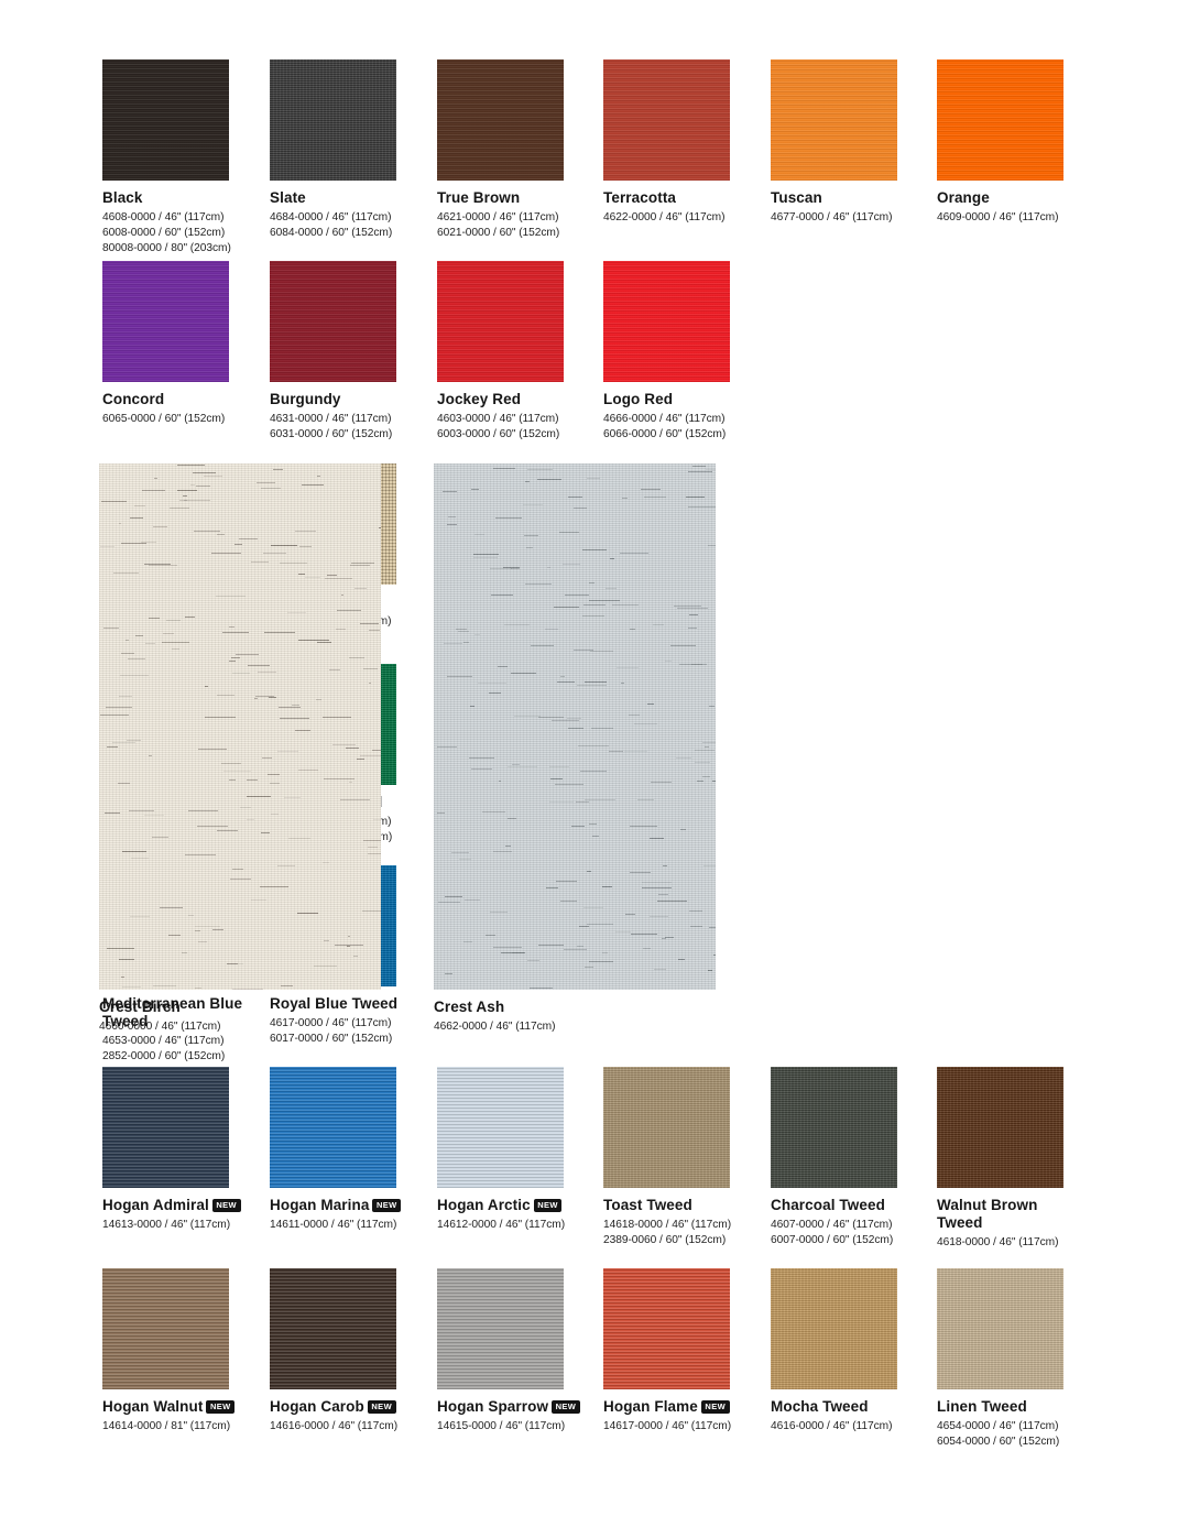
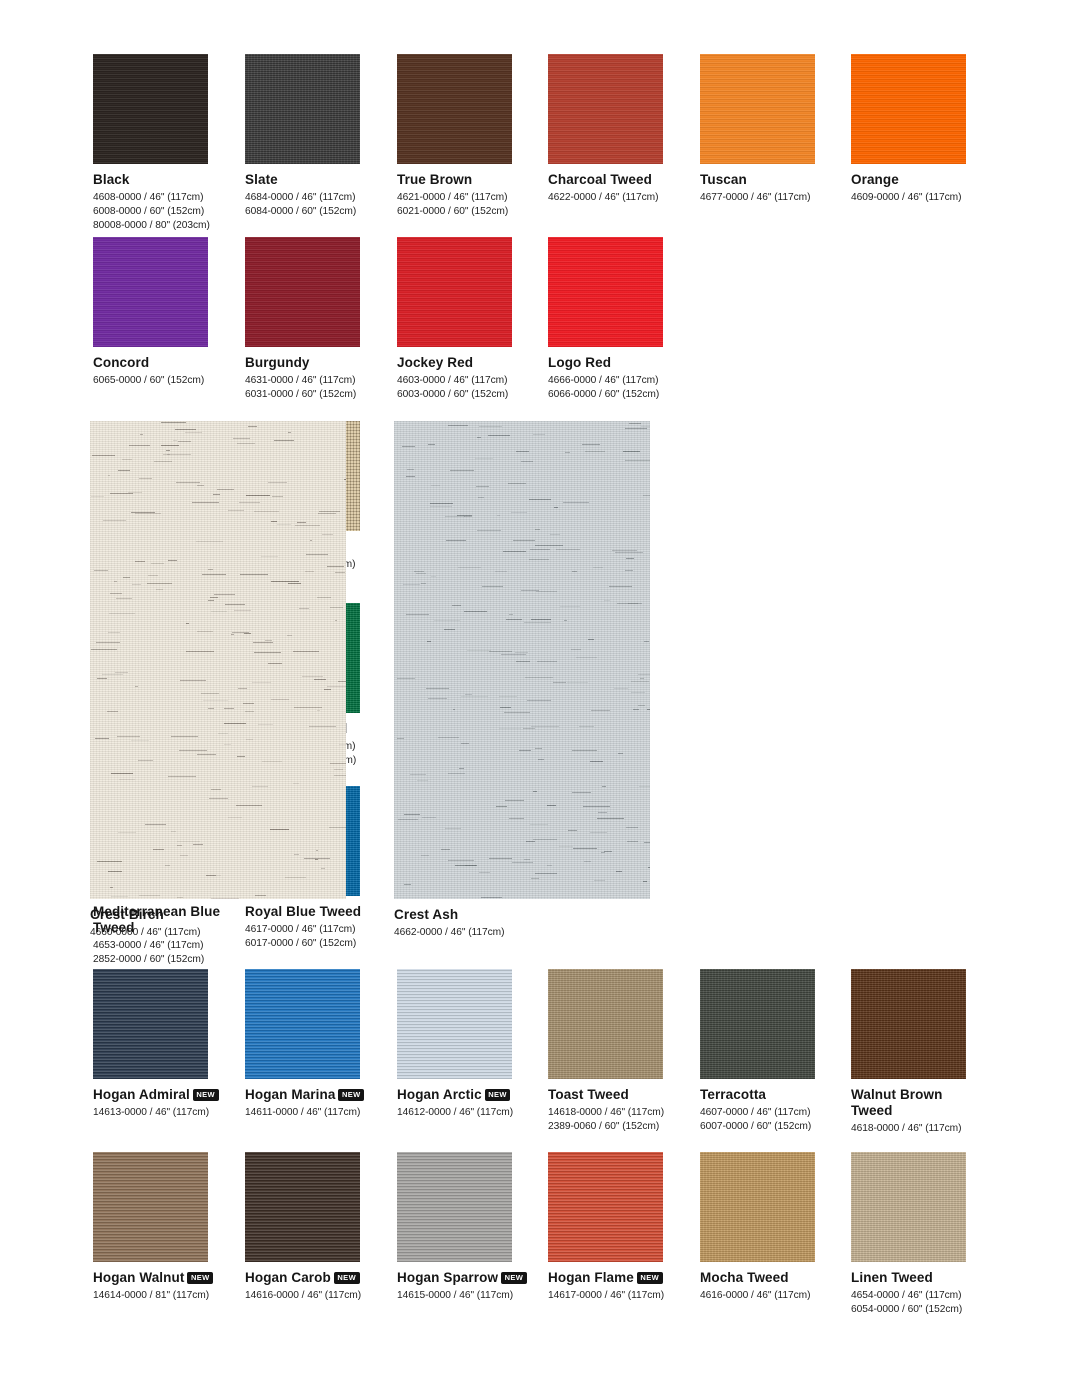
  Black
  4608-0000 / 46" (117cm)
  6008-0000 / 60" (152cm)
  80008-0000 / 80" (203cm)
  Slate
  4684-0000 / 46" (117cm)
  6084-0000 / 60" (152cm)
  True Brown
  4621-0000 / 46" (117cm)
  6021-0000 / 60" (152cm)
- Terracotta
+ Charcoal Tweed
  4622-0000 / 46" (117cm)
  Tuscan
  4677-0000 / 46" (117cm)
  Orange
  4609-0000 / 46" (117cm)
  Concord
  6065-0000 / 60" (152cm)
  Burgundy
  4631-0000 / 46" (117cm)
  6031-0000 / 60" (152cm)
  Jockey Red
  4603-0000 / 46" (117cm)
  6003-0000 / 60" (152cm)
  Logo Red
  4666-0000 / 46" (117cm)
  6066-0000 / 60" (152cm)
  Mediterranean Blue Tweed
  4653-0000 / 46" (117cm)
  2852-0000 / 60" (152cm)
  Royal Blue Tweed
  4617-0000 / 46" (117cm)
  6017-0000 / 60" (152cm)
  Hogan Admiral NEW
  14613-0000 / 46" (117cm)
  Hogan Marina NEW
  14611-0000 / 46" (117cm)
  Hogan Arctic NEW
  14612-0000 / 46" (117cm)
  Toast Tweed
  14618-0000 / 46" (117cm)
  2389-0060 / 60" (152cm)
- Charcoal Tweed
+ Terracotta
  4607-0000 / 46" (117cm)
  6007-0000 / 60" (152cm)
  Walnut Brown Tweed
  4618-0000 / 46" (117cm)
  Hogan Walnut NEW
  14614-0000 / 81" (117cm)
  Hogan Carob NEW
  14616-0000 / 46" (117cm)
  Hogan Sparrow NEW
  14615-0000 / 46" (117cm)
  Hogan Flame NEW
  14617-0000 / 46" (117cm)
  Mocha Tweed
  4616-0000 / 46" (117cm)
  Linen Tweed
  4654-0000 / 46" (117cm)
  6054-0000 / 60" (152cm)
  Crest Birch
  4660-0000 / 46" (117cm)
  Crest Ash
  4662-0000 / 46" (117cm)
